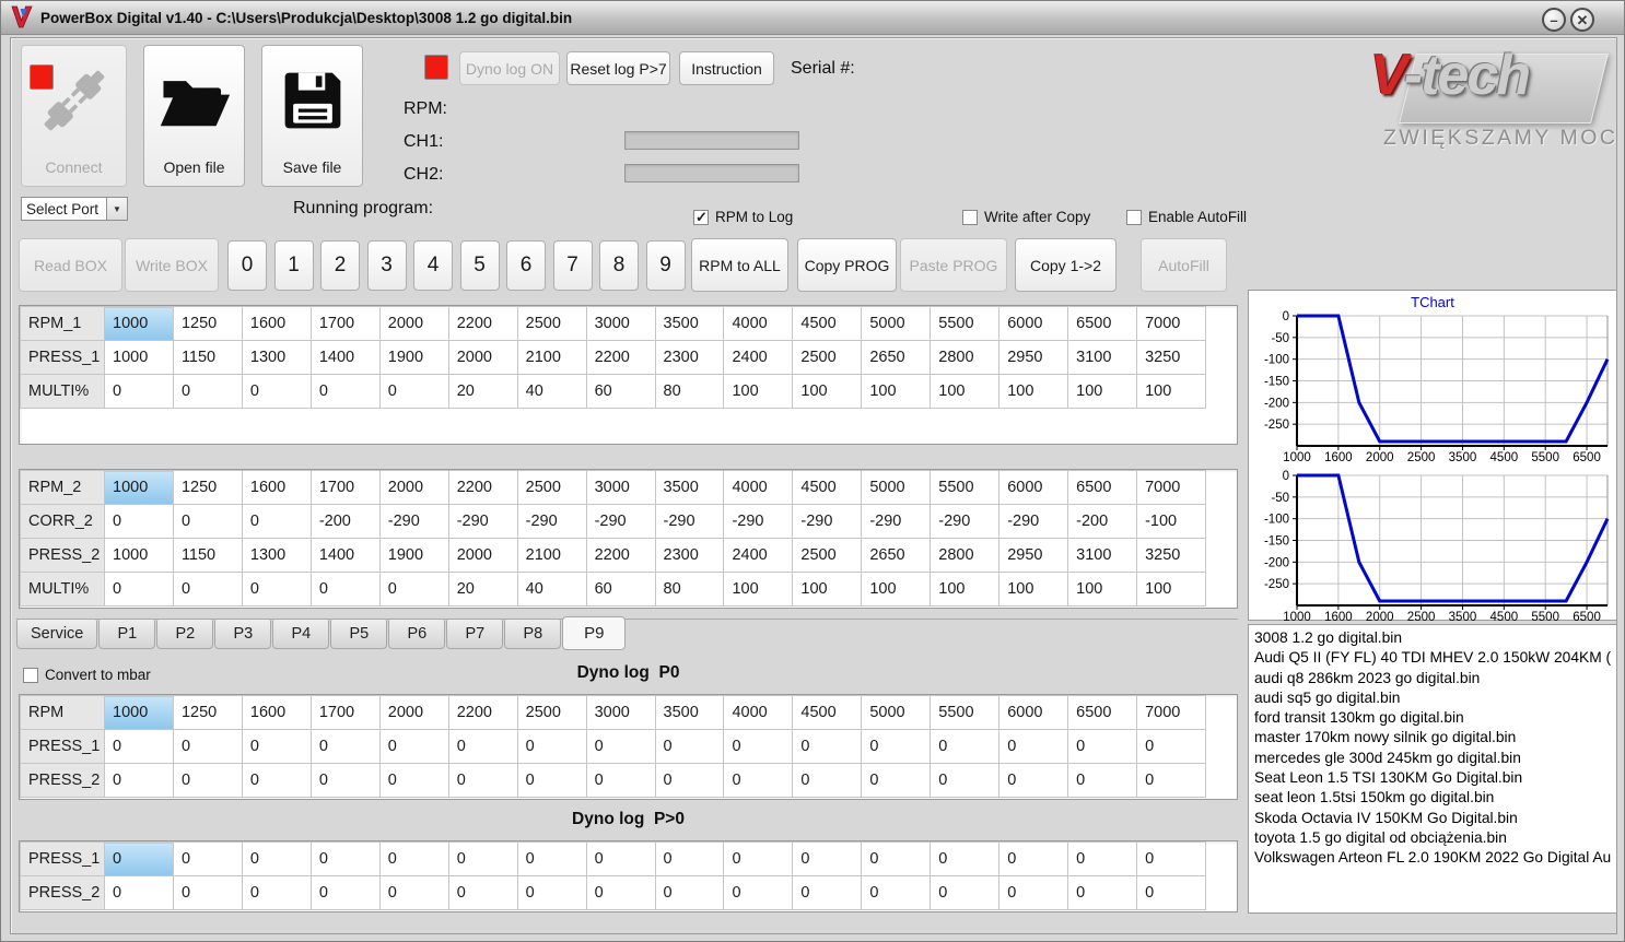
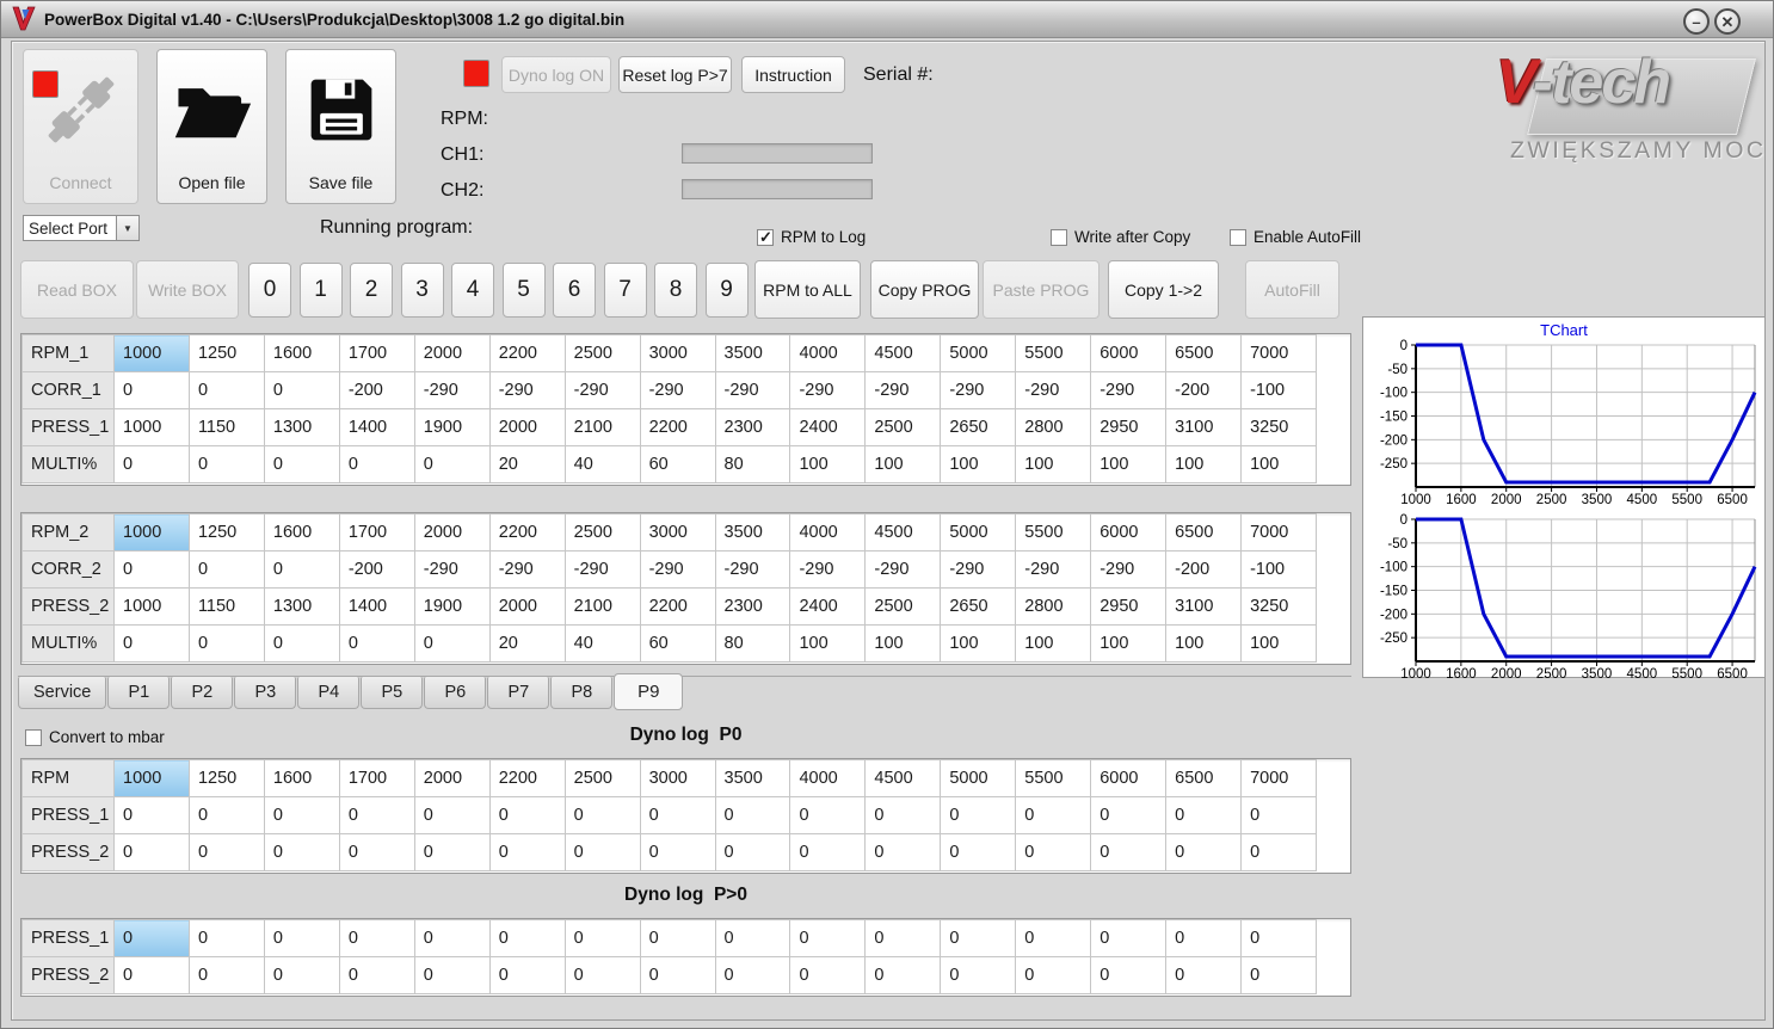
  PowerBox Digital v1.40 - C:\Users\Produkcja\Desktop\3008 1.2 go digital.bin
  –
  ✕
  Connect
  Open file
  Save file
  Dyno log ON
  Reset log P>7
  Instruction
  Serial #:
  RPM:
  CH1:
  CH2:
  Select Port
  ▼
  Running program:
  RPM to Log
  Write after Copy
  Enable AutoFill
  Read BOX
  Write BOX
  0
  1
  2
  3
  4
  5
  6
  7
  8
  9
  RPM to ALL
  Copy PROG
  Paste PROG
  Copy 1->2
  AutoFill
  RPM_1	1000	1250	1600	1700	2000	2200	2500	3000	3500	4000	4500	5000	5500	6000	6500	7000
+ CORR_1	0	0	0	-200	-290	-290	-290	-290	-290	-290	-290	-290	-290	-290	-200	-100
  PRESS_1	1000	1150	1300	1400	1900	2000	2100	2200	2300	2400	2500	2650	2800	2950	3100	3250
  MULTI%	0	0	0	0	0	20	40	60	80	100	100	100	100	100	100	100
  RPM_2	1000	1250	1600	1700	2000	2200	2500	3000	3500	4000	4500	5000	5500	6000	6500	7000
  CORR_2	0	0	0	-200	-290	-290	-290	-290	-290	-290	-290	-290	-290	-290	-200	-100
  PRESS_2	1000	1150	1300	1400	1900	2000	2100	2200	2300	2400	2500	2650	2800	2950	3100	3250
  MULTI%	0	0	0	0	0	20	40	60	80	100	100	100	100	100	100	100
  Service
  P1
  P2
  P3
  P4
  P5
  P6
  P7
  P8
  P9
  Convert to mbar
  Dyno log P0
  RPM	1000	1250	1600	1700	2000	2200	2500	3000	3500	4000	4500	5000	5500	6000	6500	7000
  PRESS_1	0	0	0	0	0	0	0	0	0	0	0	0	0	0	0	0
  PRESS_2	0	0	0	0	0	0	0	0	0	0	0	0	0	0	0	0
  Dyno log P>0
  PRESS_1	0	0	0	0	0	0	0	0	0	0	0	0	0	0	0	0
  PRESS_2	0	0	0	0	0	0	0	0	0	0	0	0	0	0	0	0
  TChart
  0
  -50
  -100
  -150
  -200
  -250
  1000
  1600
  2000
  2500
  3500
  4500
  5500
  6500
  0
  -50
  -100
  -150
  -200
  -250
  1000
  1600
  2000
  2500
  3500
  4500
  5500
  6500
- 3008 1.2 go digital.bin
- Audi Q5 II (FY FL) 40 TDI MHEV 2.0 150kW 204KM (
- audi q8 286km 2023 go digital.bin
- audi sq5 go digital.bin
- ford transit 130km go digital.bin
- master 170km nowy silnik go digital.bin
- mercedes gle 300d 245km go digital.bin
- Seat Leon 1.5 TSI 130KM Go Digital.bin
- seat leon 1.5tsi 150km go digital.bin
- Skoda Octavia IV 150KM Go Digital.bin
- toyota 1.5 go digital od obciążenia.bin
- Volkswagen Arteon FL 2.0 190KM 2022 Go Digital Au
  V-tech
  ZWIĘKSZAMY MOC
